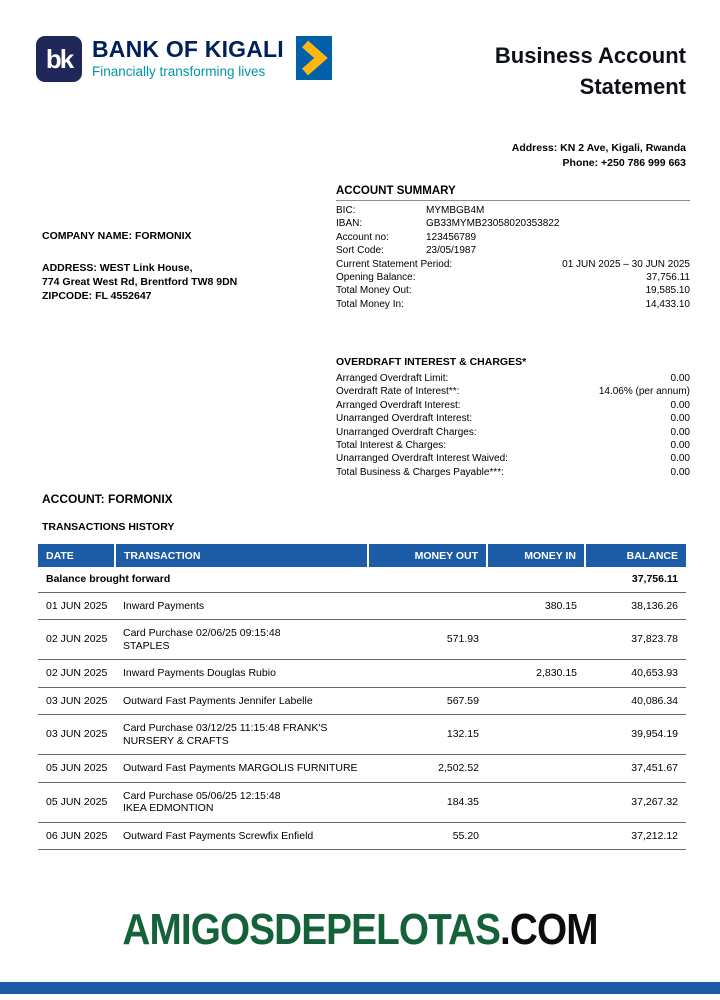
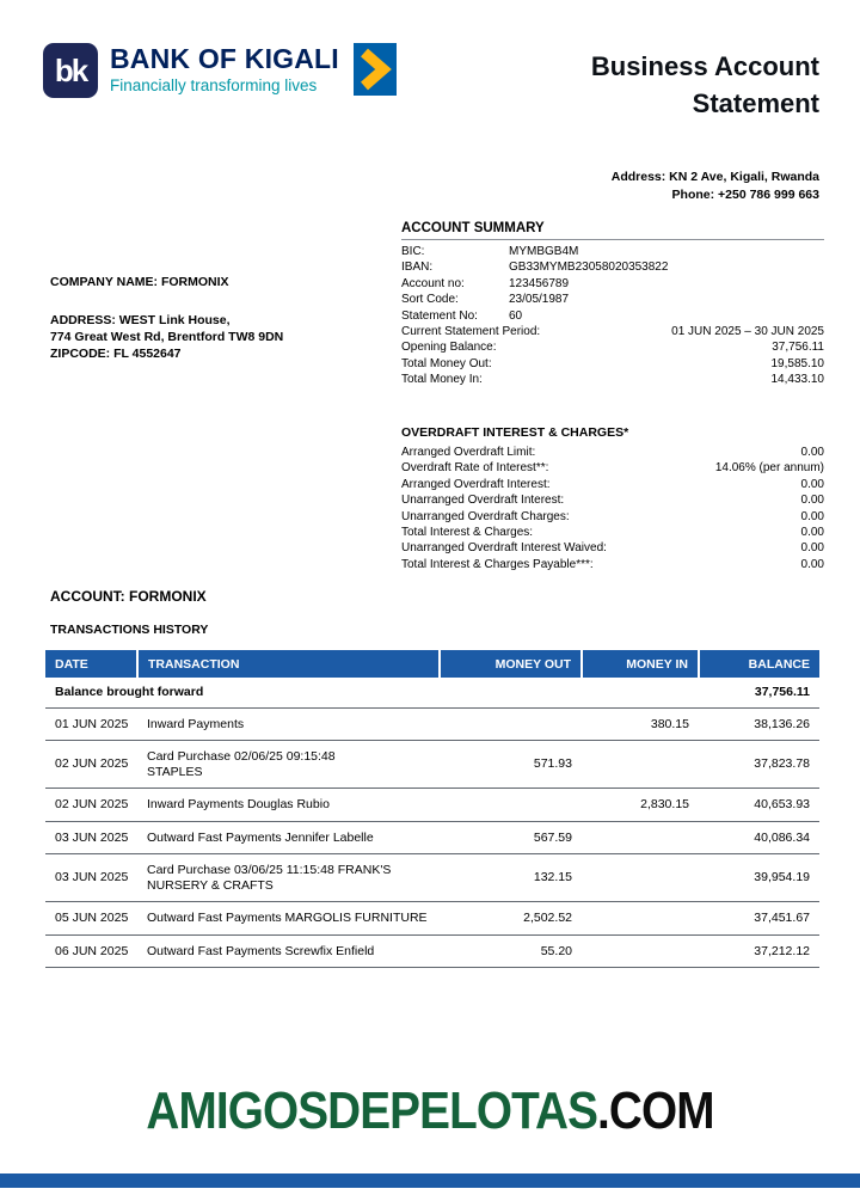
  bk
  BANK OF KIGALI
  Financially transforming lives
  Business Account
  Statement
  Address: KN 2 Ave, Kigali, Rwanda
  Phone: +250 786 999 663
  ACCOUNT SUMMARY
  BIC:
  MYMBGB4M
  IBAN:
  GB33MYMB23058020353822
  Account no:
  123456789
  Sort Code:
  23/05/1987
+ Statement No:
+ 60
  Current Statement Period:
  01 JUN 2025 – 30 JUN 2025
  Opening Balance:
  37,756.11
  Total Money Out:
  19,585.10
  Total Money In:
  14,433.10
  COMPANY NAME: FORMONIX
  ADDRESS: WEST Link House,
  774 Great West Rd, Brentford TW8 9DN
  ZIPCODE: FL 4552647
  OVERDRAFT INTEREST & CHARGES*
  Arranged Overdraft Limit:
  0.00
  Overdraft Rate of Interest**:
  14.06% (per annum)
  Arranged Overdraft Interest:
  0.00
  Unarranged Overdraft Interest:
  0.00
  Unarranged Overdraft Charges:
  0.00
  Total Interest & Charges:
  0.00
  Unarranged Overdraft Interest Waived:
  0.00
- Total Business & Charges Payable***:
+ Total Interest & Charges Payable***:
  0.00
  ACCOUNT: FORMONIX
  TRANSACTIONS HISTORY
  DATE	TRANSACTION	MONEY OUT	MONEY IN	BALANCE
  Balance brought forward			37,756.11
  01 JUN 2025	Inward Payments		380.15	38,136.26
  02 JUN 2025	Card Purchase 02/06/25 09:15:48 STAPLES	571.93		37,823.78
  02 JUN 2025	Inward Payments Douglas Rubio		2,830.15	40,653.93
  03 JUN 2025	Outward Fast Payments Jennifer Labelle	567.59		40,086.34
- 03 JUN 2025	Card Purchase 03/12/25 11:15:48 FRANK'S NURSERY & CRAFTS	132.15		39,954.19
+ 03 JUN 2025	Card Purchase 03/06/25 11:15:48 FRANK'S NURSERY & CRAFTS	132.15		39,954.19
  05 JUN 2025	Outward Fast Payments MARGOLIS FURNITURE	2,502.52		37,451.67
- 05 JUN 2025	Card Purchase 05/06/25 12:15:48 IKEA EDMONTION	184.35		37,267.32
  06 JUN 2025	Outward Fast Payments Screwfix Enfield	55.20		37,212.12
  AMIGOSDEPELOTAS.COM
